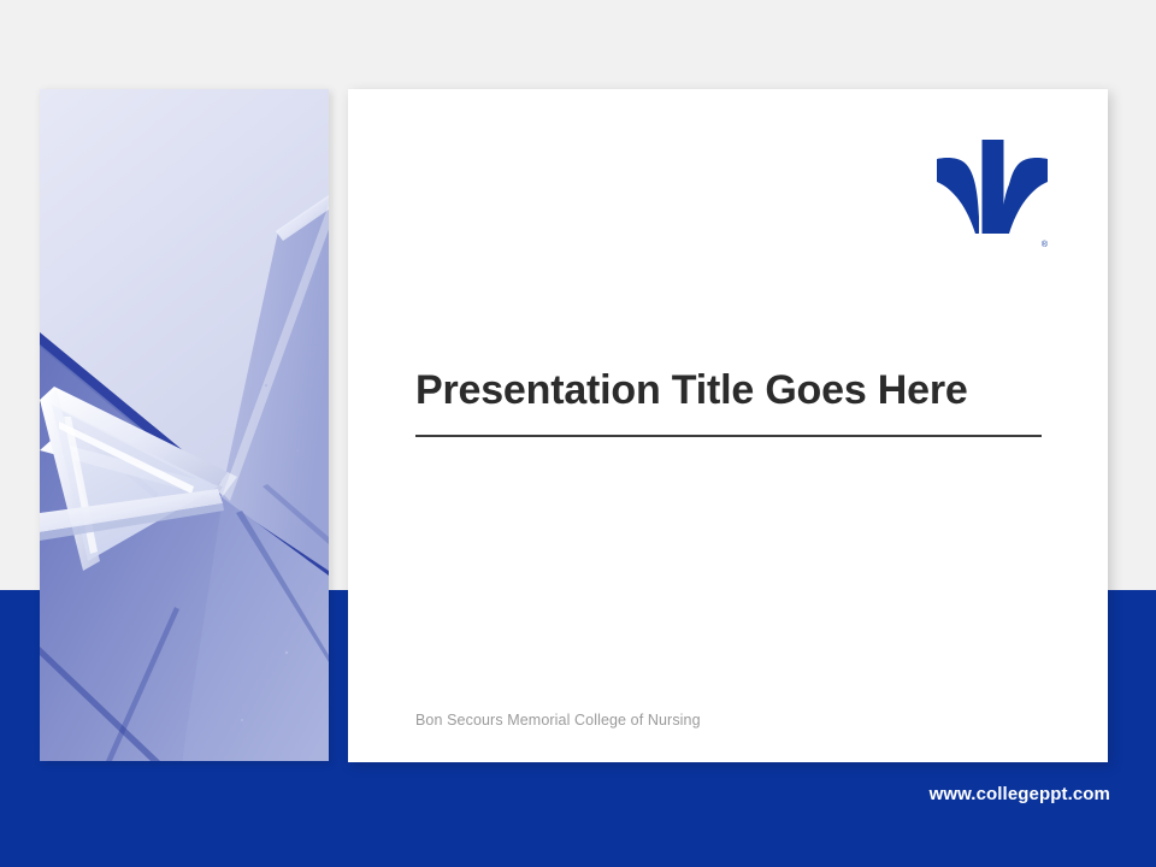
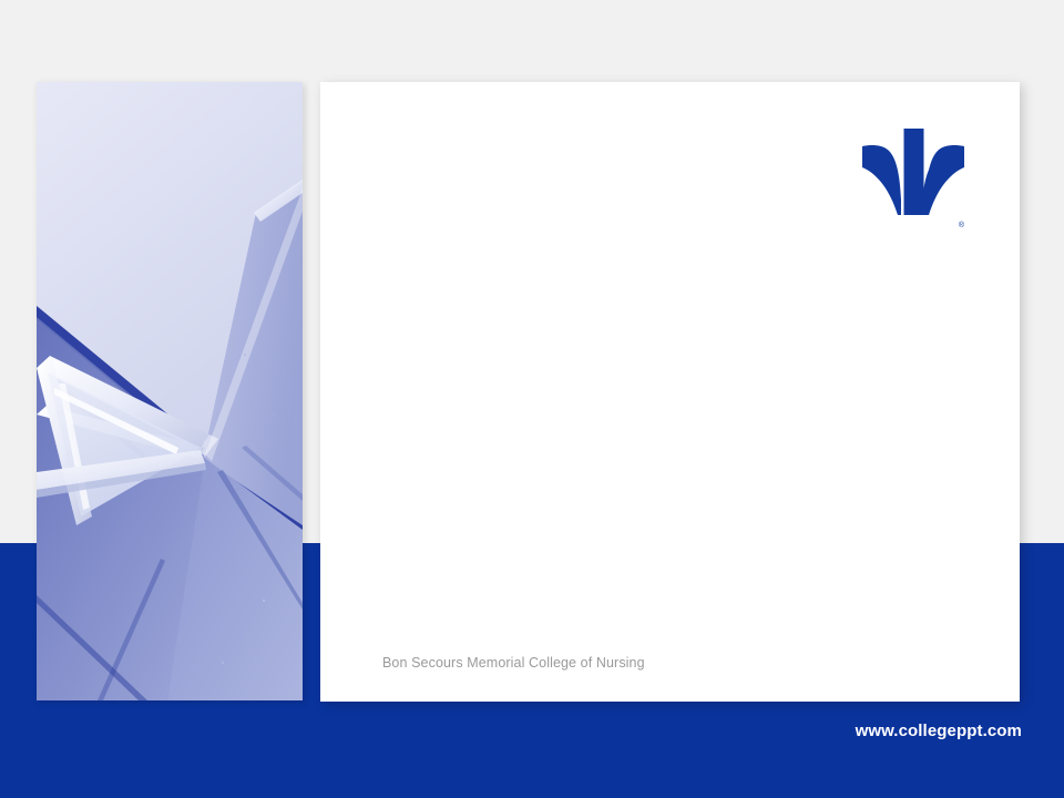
- Presentation Title Goes Here
  Bon Secours Memorial College of Nursing
  www.collegeppt.com
